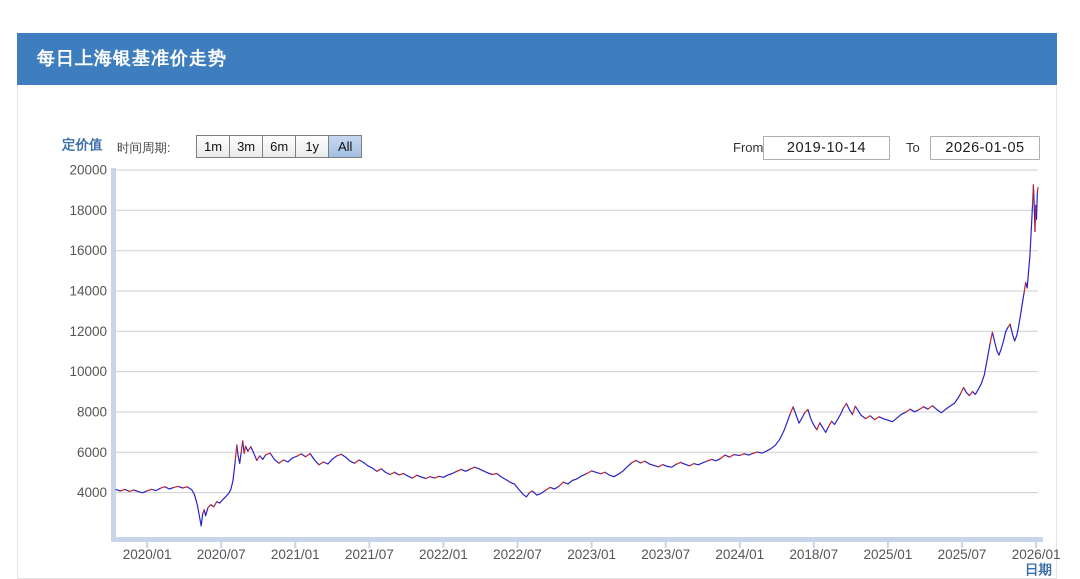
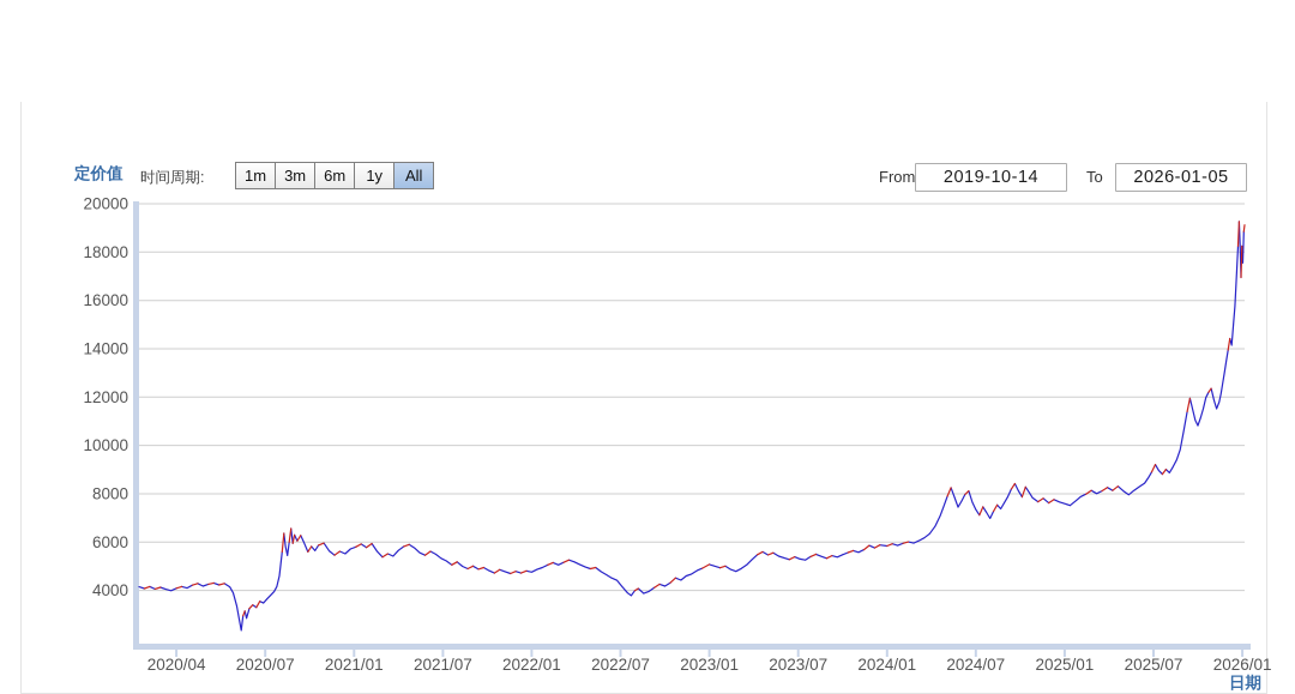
- 每日上海银基准价走势
  定价值
  时间周期:
  1m
  3m
  6m
  1y
  All
  From
  2019-10-14
  To
  2026-01-05
  4000
  6000
  8000
  10000
  12000
  14000
  16000
  18000
  20000
- 2020/01
+ 2020/04
  2020/07
  2021/01
  2021/07
  2022/01
  2022/07
  2023/01
  2023/07
  2024/01
- 2018/07
+ 2024/07
  2025/01
  2025/07
  2026/01
  日期
